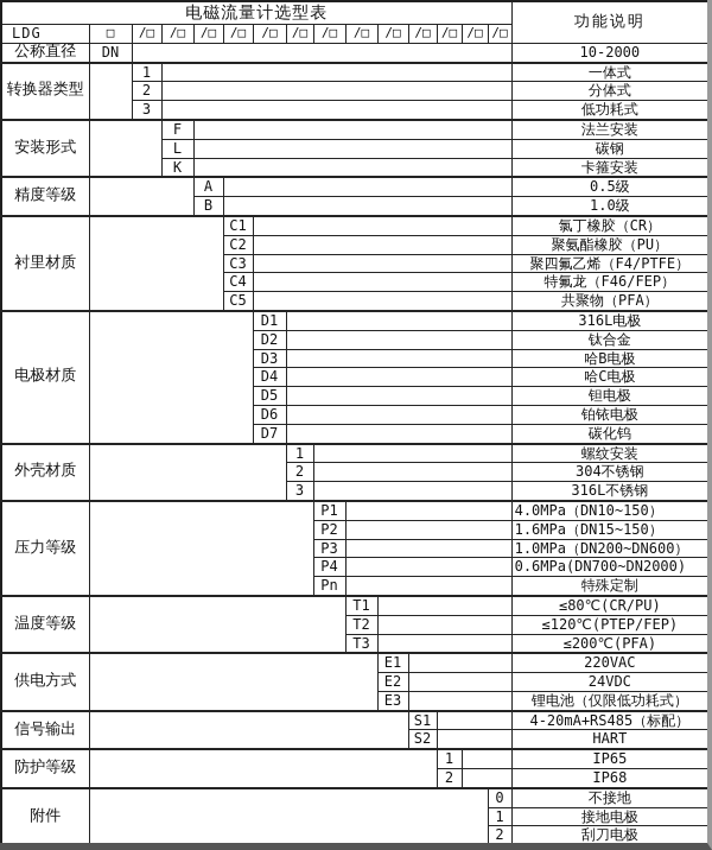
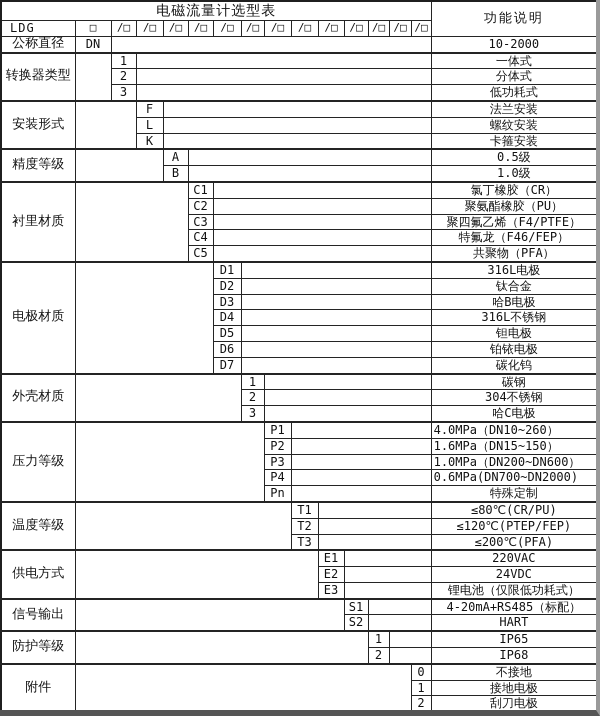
  电磁流量计选型表	功能说明
  LDG	□	/□	/□	/□	/□	/□	/□	/□	/□	/□	/□	/□	/□	/□
  公称直径	DN		10-2000
  转换器类型		1		一体式
  2		分体式
  3		低功耗式
  安装形式		F		法兰安装
- L		碳钢
+ L		螺纹安装
  K		卡箍安装
  精度等级		A		0.5级
  B		1.0级
  衬里材质		C1		氯丁橡胶（CR）
  C2		聚氨酯橡胶（PU）
  C3		聚四氟乙烯（F4/PTFE）
  C4		特氟龙（F46/FEP）
  C5		共聚物（PFA）
  电极材质		D1		316L电极
  D2		钛合金
  D3		哈B电极
- D4		哈C电极
+ D4		316L不锈钢
  D5		钽电极
  D6		铂铱电极
  D7		碳化钨
- 外壳材质		1		螺纹安装
+ 外壳材质		1		碳钢
  2		304不锈钢
- 3		316L不锈钢
+ 3		哈C电极
- 压力等级		P1		4.0MPa（DN10~150）
+ 压力等级		P1		4.0MPa（DN10~260）
  P2		1.6MPa（DN15~150）
  P3		1.0MPa（DN200~DN600）
  P4		0.6MPa(DN700~DN2000)
  Pn		特殊定制
  温度等级		T1		≤80℃(CR/PU)
  T2		≤120℃(PTEP/FEP)
  T3		≤200℃(PFA)
  供电方式		E1		220VAC
  E2		24VDC
  E3		锂电池（仅限低功耗式）
  信号输出		S1		4-20mA+RS485（标配）
  S2		HART
  防护等级		1		IP65
  2		IP68
  附件		0	不接地
  1	接地电极
  2	刮刀电极
